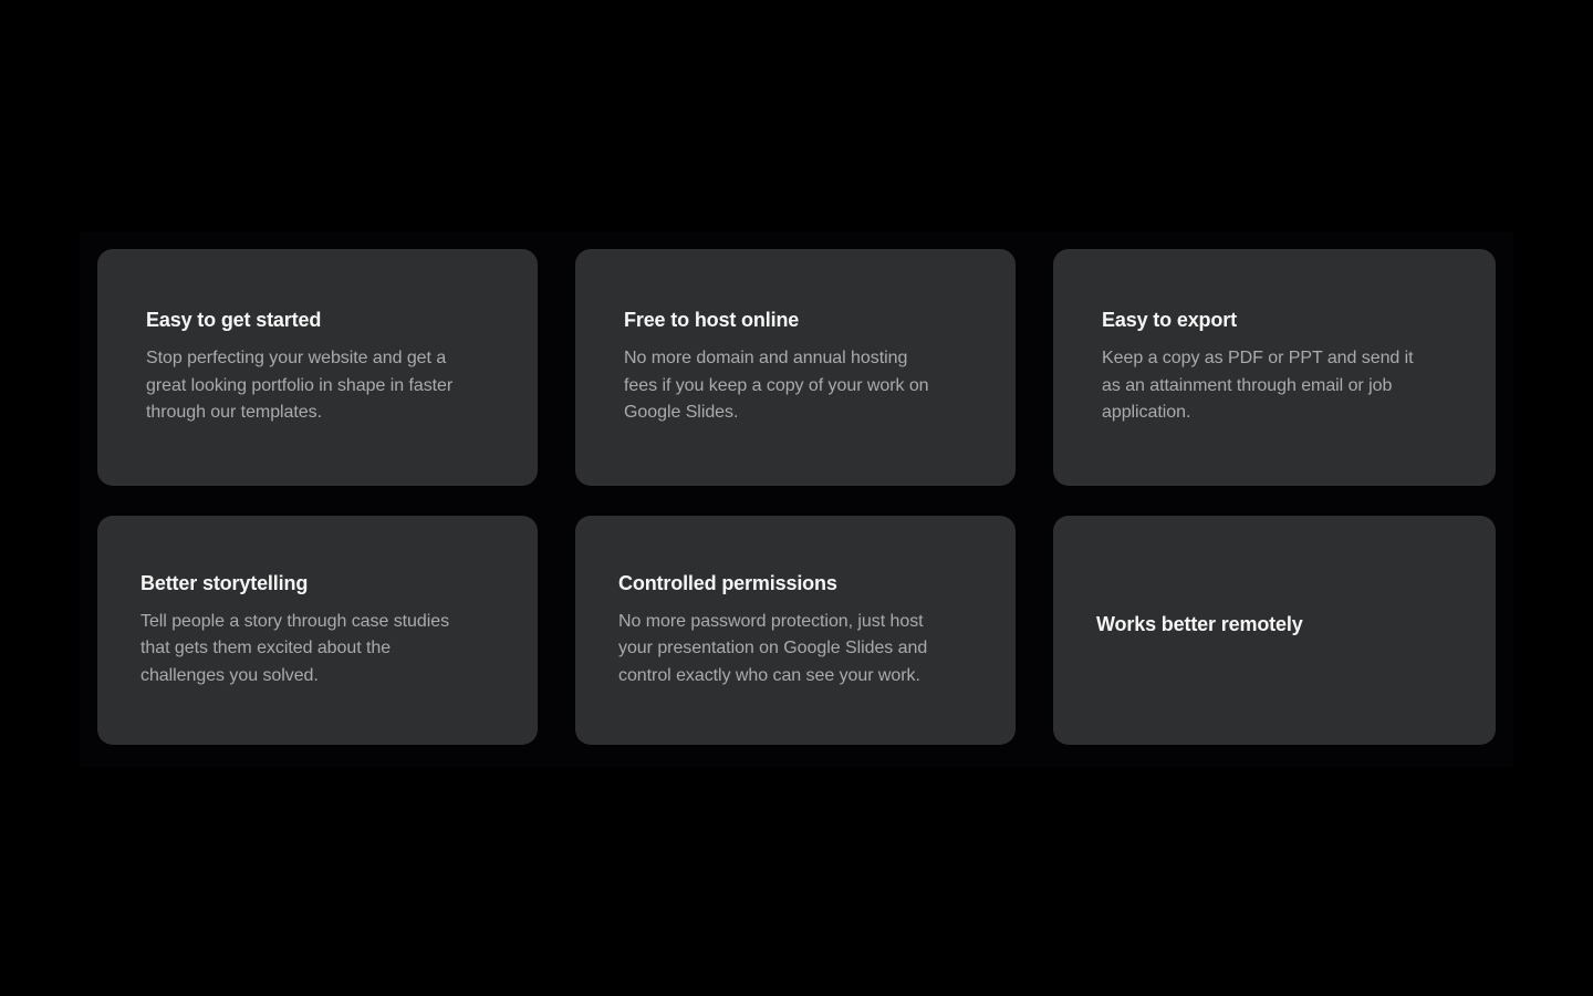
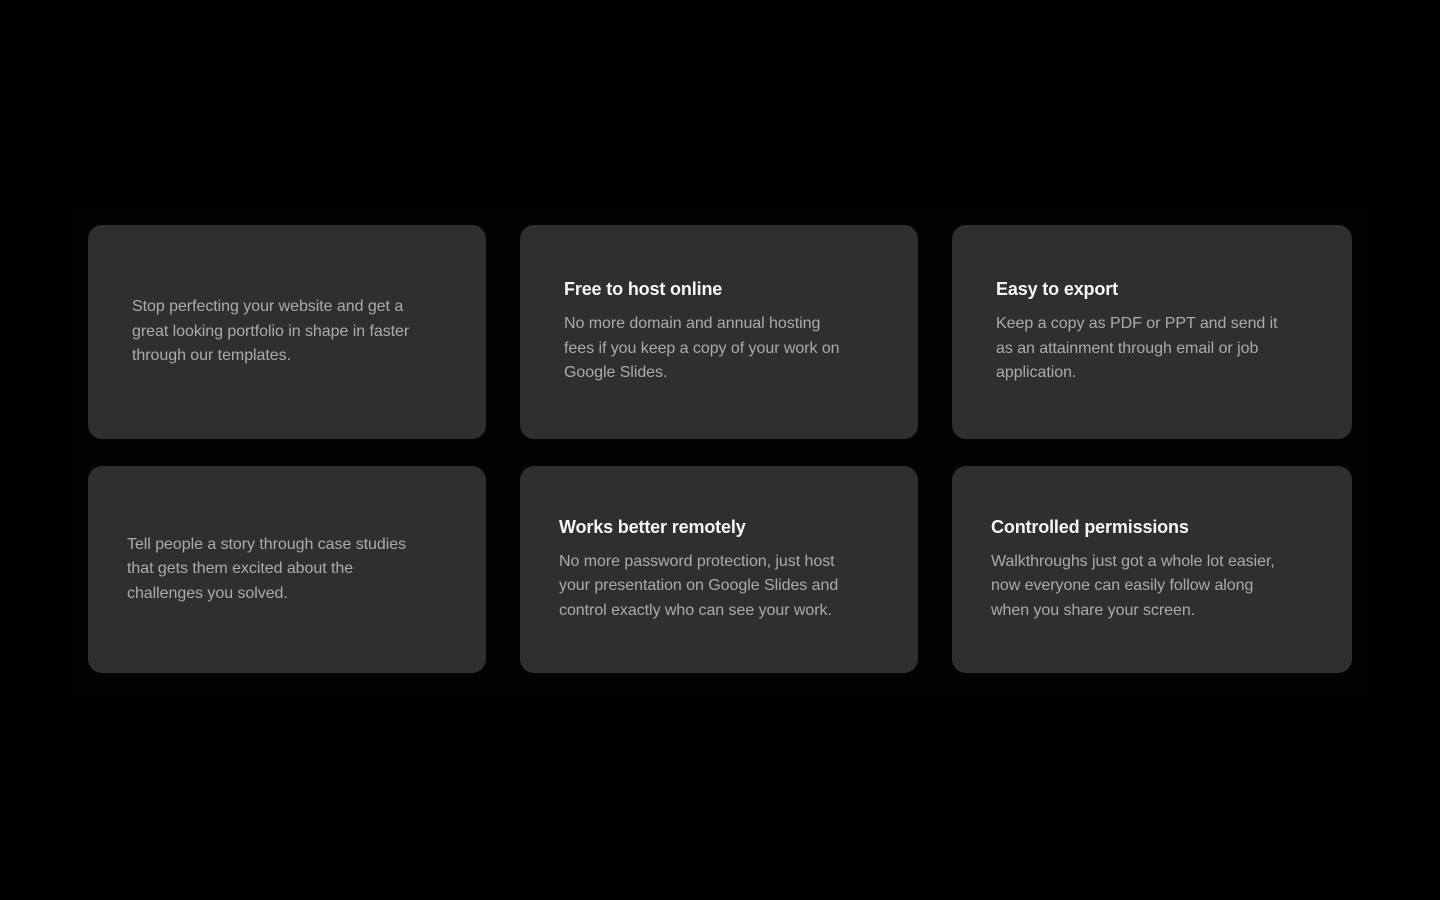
- Easy to get started
  Stop perfecting your website and get a
  great looking portfolio in shape in faster
  through our templates.
  Free to host online
  No more domain and annual hosting
  fees if you keep a copy of your work on
  Google Slides.
  Easy to export
  Keep a copy as PDF or PPT and send it
  as an attainment through email or job
  application.
- Better storytelling
  Tell people a story through case studies
  that gets them excited about the
  challenges you solved.
- Controlled permissions
+ Works better remotely
  No more password protection, just host
  your presentation on Google Slides and
  control exactly who can see your work.
- Works better remotely
+ Controlled permissions
+ Walkthroughs just got a whole lot easier,
+ now everyone can easily follow along
+ when you share your screen.
